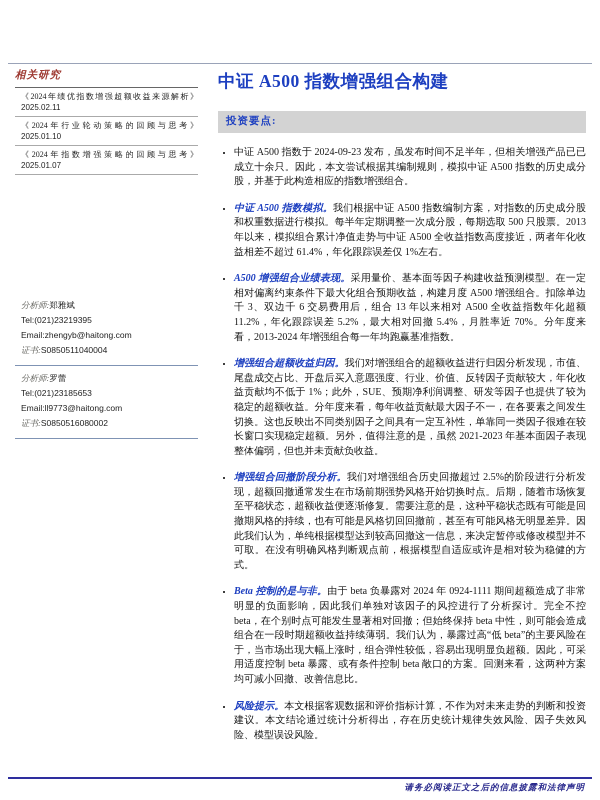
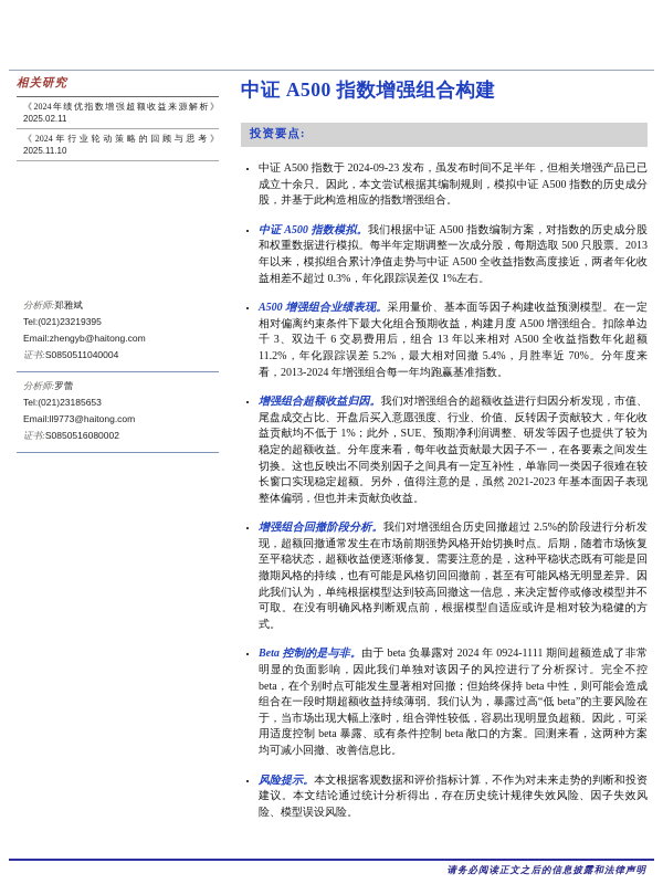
  相关研究
  《2024年绩优指数增强超额收益来源解析》 2025.02.11
- 《2024年行业轮动策略的回顾与思考》 2025.01.10
+ 《2024年行业轮动策略的回顾与思考》 2025.11.10
- 《2024年指数增强策略的回顾与思考》 2025.01.07
  分析师:郑雅斌
  Tel:(021)23219395
  Email:zhengyb@haitong.com
  证书:S0850511040004
  分析师:罗蕾
  Tel:(021)23185653
  Email:ll9773@haitong.com
  证书:S0850516080002
  中证 A500 指数增强组合构建
  投资要点:
  中证 A500 指数于 2024-09-23 发布，虽发布时间不足半年，但相关增强产品已已成立十余只。因此，本文尝试根据其编制规则，模拟中证 A500 指数的历史成分股，并基于此构造相应的指数增强组合。
- 中证 A500 指数模拟。我们根据中证 A500 指数编制方案，对指数的历史成分股和权重数据进行模拟。每半年定期调整一次成分股，每期选取 500 只股票。2013 年以来，模拟组合累计净值走势与中证 A500 全收益指数高度接近，两者年化收益相差不超过 61.4%，年化跟踪误差仅 1%左右。
+ 中证 A500 指数模拟。我们根据中证 A500 指数编制方案，对指数的历史成分股和权重数据进行模拟。每半年定期调整一次成分股，每期选取 500 只股票。2013 年以来，模拟组合累计净值走势与中证 A500 全收益指数高度接近，两者年化收益相差不超过 0.3%，年化跟踪误差仅 1%左右。
  A500 增强组合业绩表现。采用量价、基本面等因子构建收益预测模型。在一定相对偏离约束条件下最大化组合预期收益，构建月度 A500 增强组合。扣除单边千 3、双边千 6 交易费用后，组合 13 年以来相对 A500 全收益指数年化超额 11.2%，年化跟踪误差 5.2%，最大相对回撤 5.4%，月胜率近 70%。分年度来看，2013-2024 年增强组合每一年均跑赢基准指数。
  增强组合超额收益归因。我们对增强组合的超额收益进行归因分析发现，市值、尾盘成交占比、开盘后买入意愿强度、行业、价值、反转因子贡献较大，年化收益贡献均不低于 1%；此外，SUE、预期净利润调整、研发等因子也提供了较为稳定的超额收益。分年度来看，每年收益贡献最大因子不一，在各要素之间发生切换。这也反映出不同类别因子之间具有一定互补性，单靠同一类因子很难在较长窗口实现稳定超额。另外，值得注意的是，虽然 2021-2023 年基本面因子表现整体偏弱，但也并未贡献负收益。
  增强组合回撤阶段分析。我们对增强组合历史回撤超过 2.5%的阶段进行分析发现，超额回撤通常发生在市场前期强势风格开始切换时点。后期，随着市场恢复至平稳状态，超额收益便逐渐修复。需要注意的是，这种平稳状态既有可能是回撤期风格的持续，也有可能是风格切回回撤前，甚至有可能风格无明显差异。因此我们认为，单纯根据模型达到较高回撤这一信息，来决定暂停或修改模型并不可取。在没有明确风格判断观点前，根据模型自适应或许是相对较为稳健的方式。
  Beta 控制的是与非。由于 beta 负暴露对 2024 年 0924-1111 期间超额造成了非常明显的负面影响，因此我们单独对该因子的风控进行了分析探讨。完全不控 beta，在个别时点可能发生显著相对回撤；但始终保持 beta 中性，则可能会造成组合在一段时期超额收益持续薄弱。我们认为，暴露过高“低 beta”的主要风险在于，当市场出现大幅上涨时，组合弹性较低，容易出现明显负超额。因此，可采用适度控制 beta 暴露、或有条件控制 beta 敞口的方案。回测来看，这两种方案均可减小回撤、改善信息比。
  风险提示。本文根据客观数据和评价指标计算，不作为对未来走势的判断和投资建议。本文结论通过统计分析得出，存在历史统计规律失效风险、因子失效风险、模型误设风险。
  请务必阅读正文之后的信息披露和法律声明
